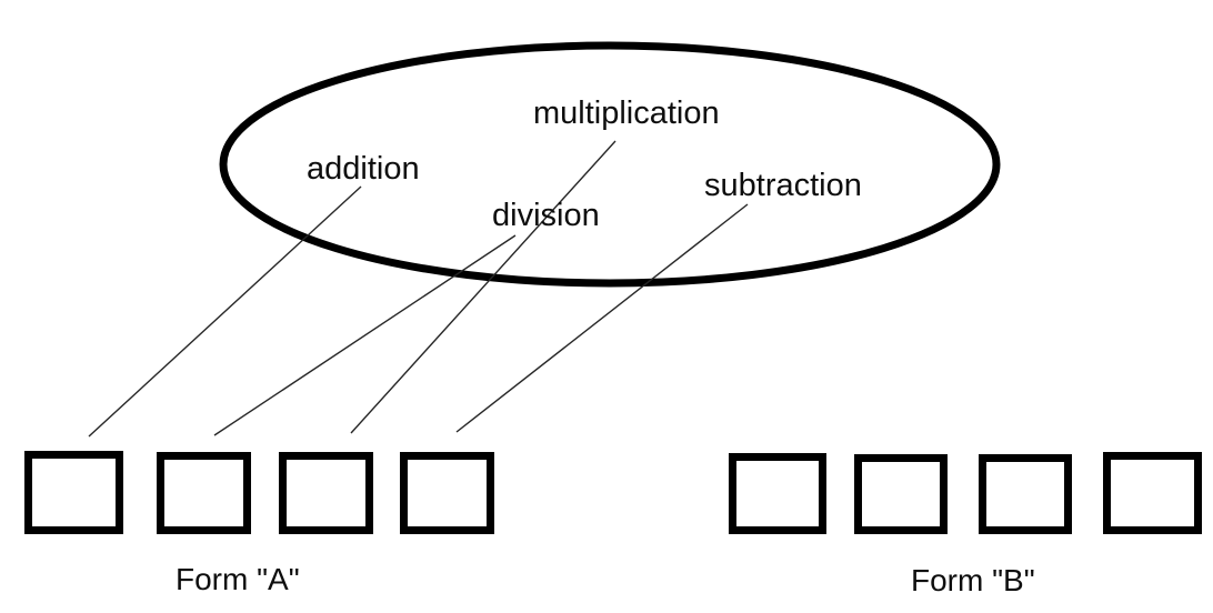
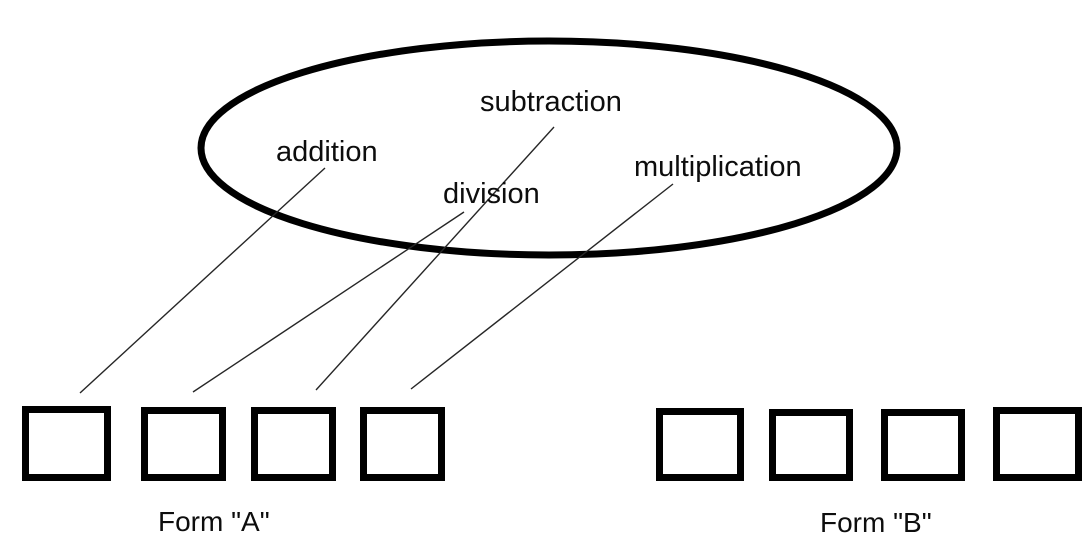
  addition
- multiplication
+ subtraction
  division
- subtraction
+ multiplication
  Form "A"
  Form "B"
